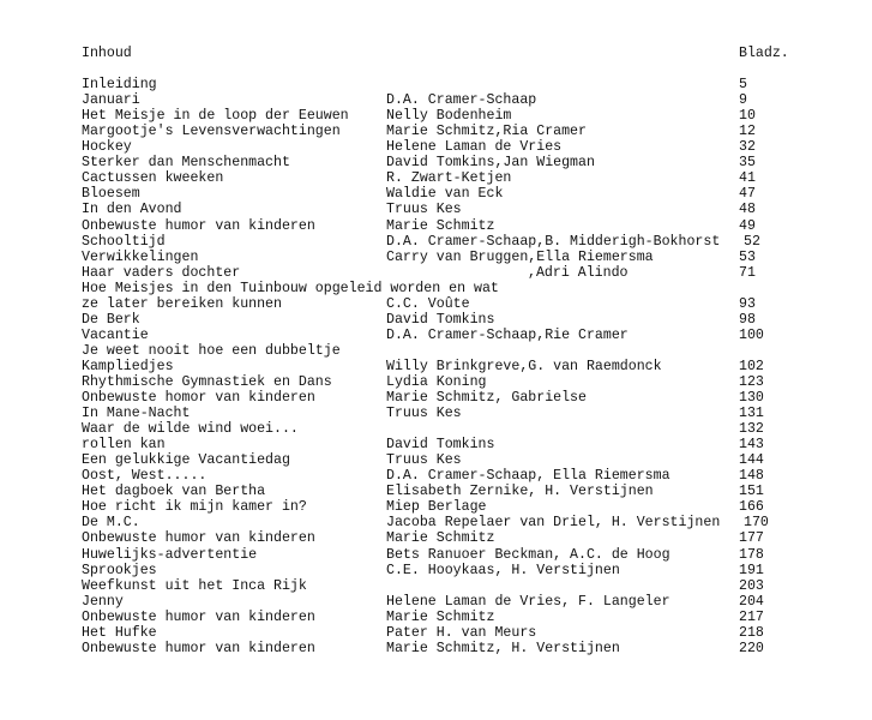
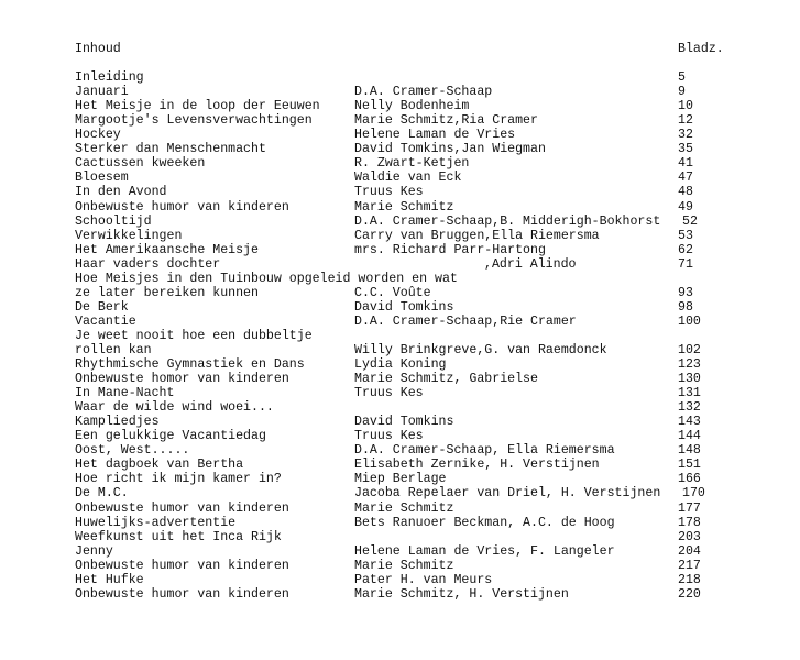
  Inhoud
  Bladz.
  Inleiding
  5
  Januari
  D.A. Cramer-Schaap
  9
  Het Meisje in de loop der Eeuwen
  Nelly Bodenheim
  10
  Margootje's Levensverwachtingen
  Marie Schmitz,Ria Cramer
  12
  Hockey
  Helene Laman de Vries
  32
  Sterker dan Menschenmacht
  David Tomkins,Jan Wiegman
  35
  Cactussen kweeken
  R. Zwart-Ketjen
  41
  Bloesem
  Waldie van Eck
  47
  In den Avond
  Truus Kes
  48
  Onbewuste humor van kinderen
  Marie Schmitz
  49
  Schooltijd
  D.A. Cramer-Schaap,B. Midderigh-Bokhorst
  52
  Verwikkelingen
  Carry van Bruggen,Ella Riemersma
  53
+ Het Amerikaansche Meisje
+ mrs. Richard Parr-Hartong
+ 62
  Haar vaders dochter
  ,Adri Alindo
  71
  Hoe Meisjes in den Tuinbouw opgeleid worden en wat
  ze later bereiken kunnen
  C.C. Voûte
  93
  De Berk
  David Tomkins
  98
  Vacantie
  D.A. Cramer-Schaap,Rie Cramer
  100
  Je weet nooit hoe een dubbeltje
- Kampliedjes
+ rollen kan
  Willy Brinkgreve,G. van Raemdonck
  102
  Rhythmische Gymnastiek en Dans
  Lydia Koning
  123
  Onbewuste homor van kinderen
  Marie Schmitz, Gabrielse
  130
  In Mane-Nacht
  Truus Kes
  131
  Waar de wilde wind woei...
  132
- rollen kan
+ Kampliedjes
  David Tomkins
  143
  Een gelukkige Vacantiedag
  Truus Kes
  144
  Oost, West.....
  D.A. Cramer-Schaap, Ella Riemersma
  148
  Het dagboek van Bertha
  Elisabeth Zernike, H. Verstijnen
  151
  Hoe richt ik mijn kamer in?
  Miep Berlage
  166
  De M.C.
  Jacoba Repelaer van Driel, H. Verstijnen
  170
  Onbewuste humor van kinderen
  Marie Schmitz
  177
  Huwelijks-advertentie
  Bets Ranuoer Beckman, A.C. de Hoog
  178
- Sprookjes
- C.E. Hooykaas, H. Verstijnen
- 191
  Weefkunst uit het Inca Rijk
  203
  Jenny
  Helene Laman de Vries, F. Langeler
  204
  Onbewuste humor van kinderen
  Marie Schmitz
  217
  Het Hufke
  Pater H. van Meurs
  218
  Onbewuste humor van kinderen
  Marie Schmitz, H. Verstijnen
  220
